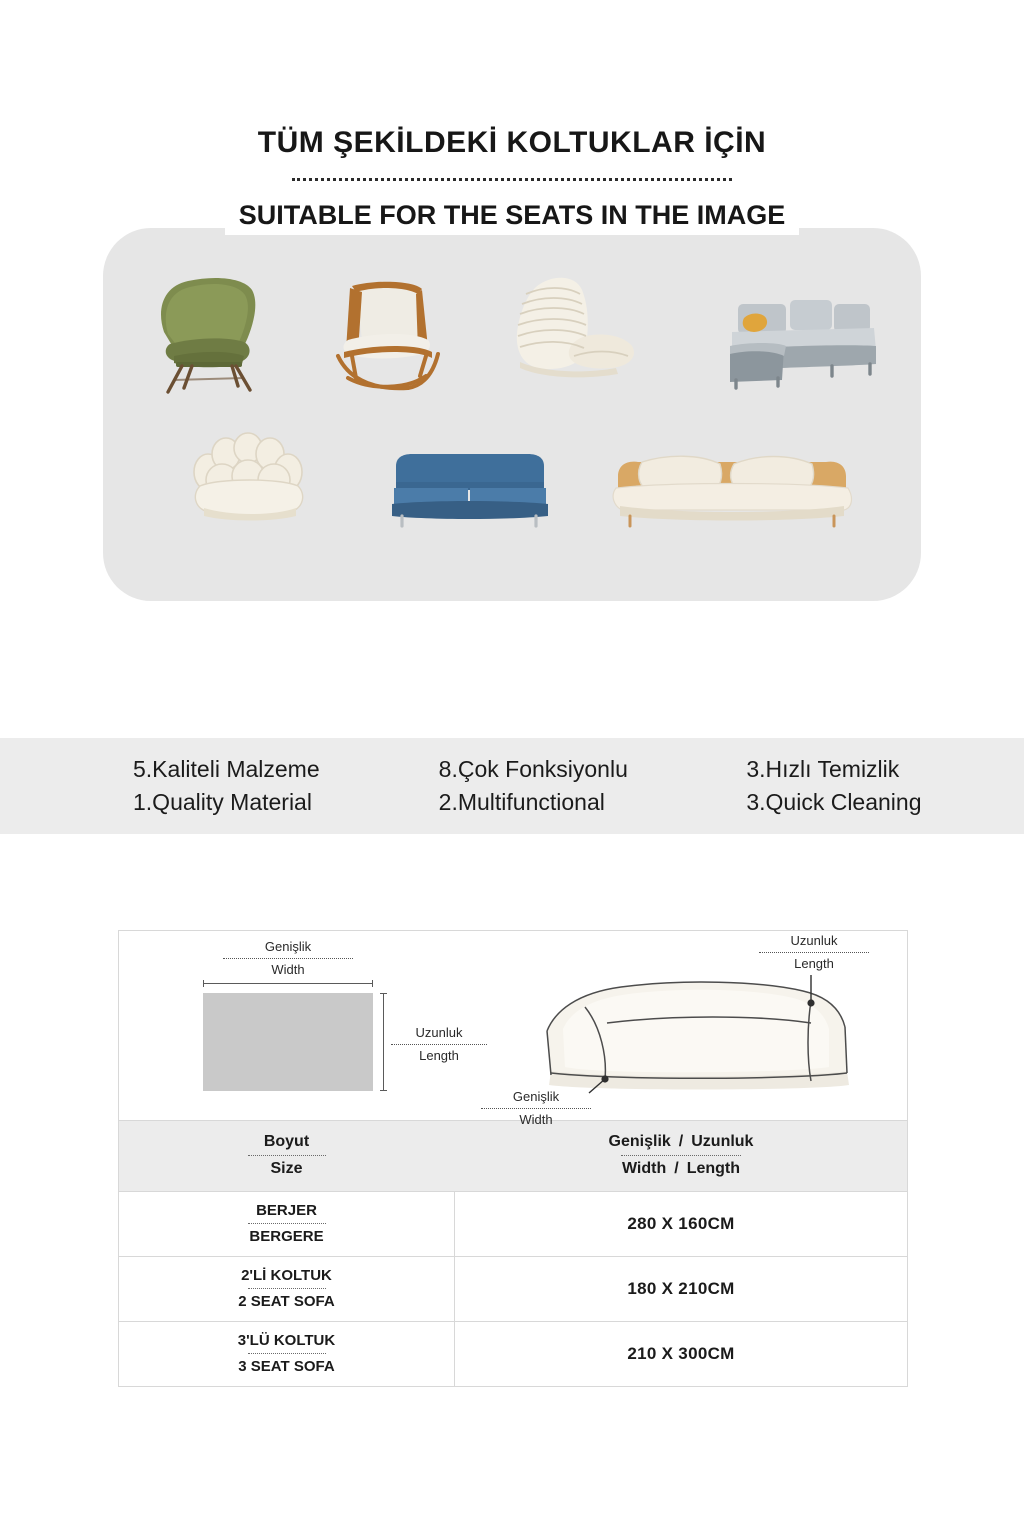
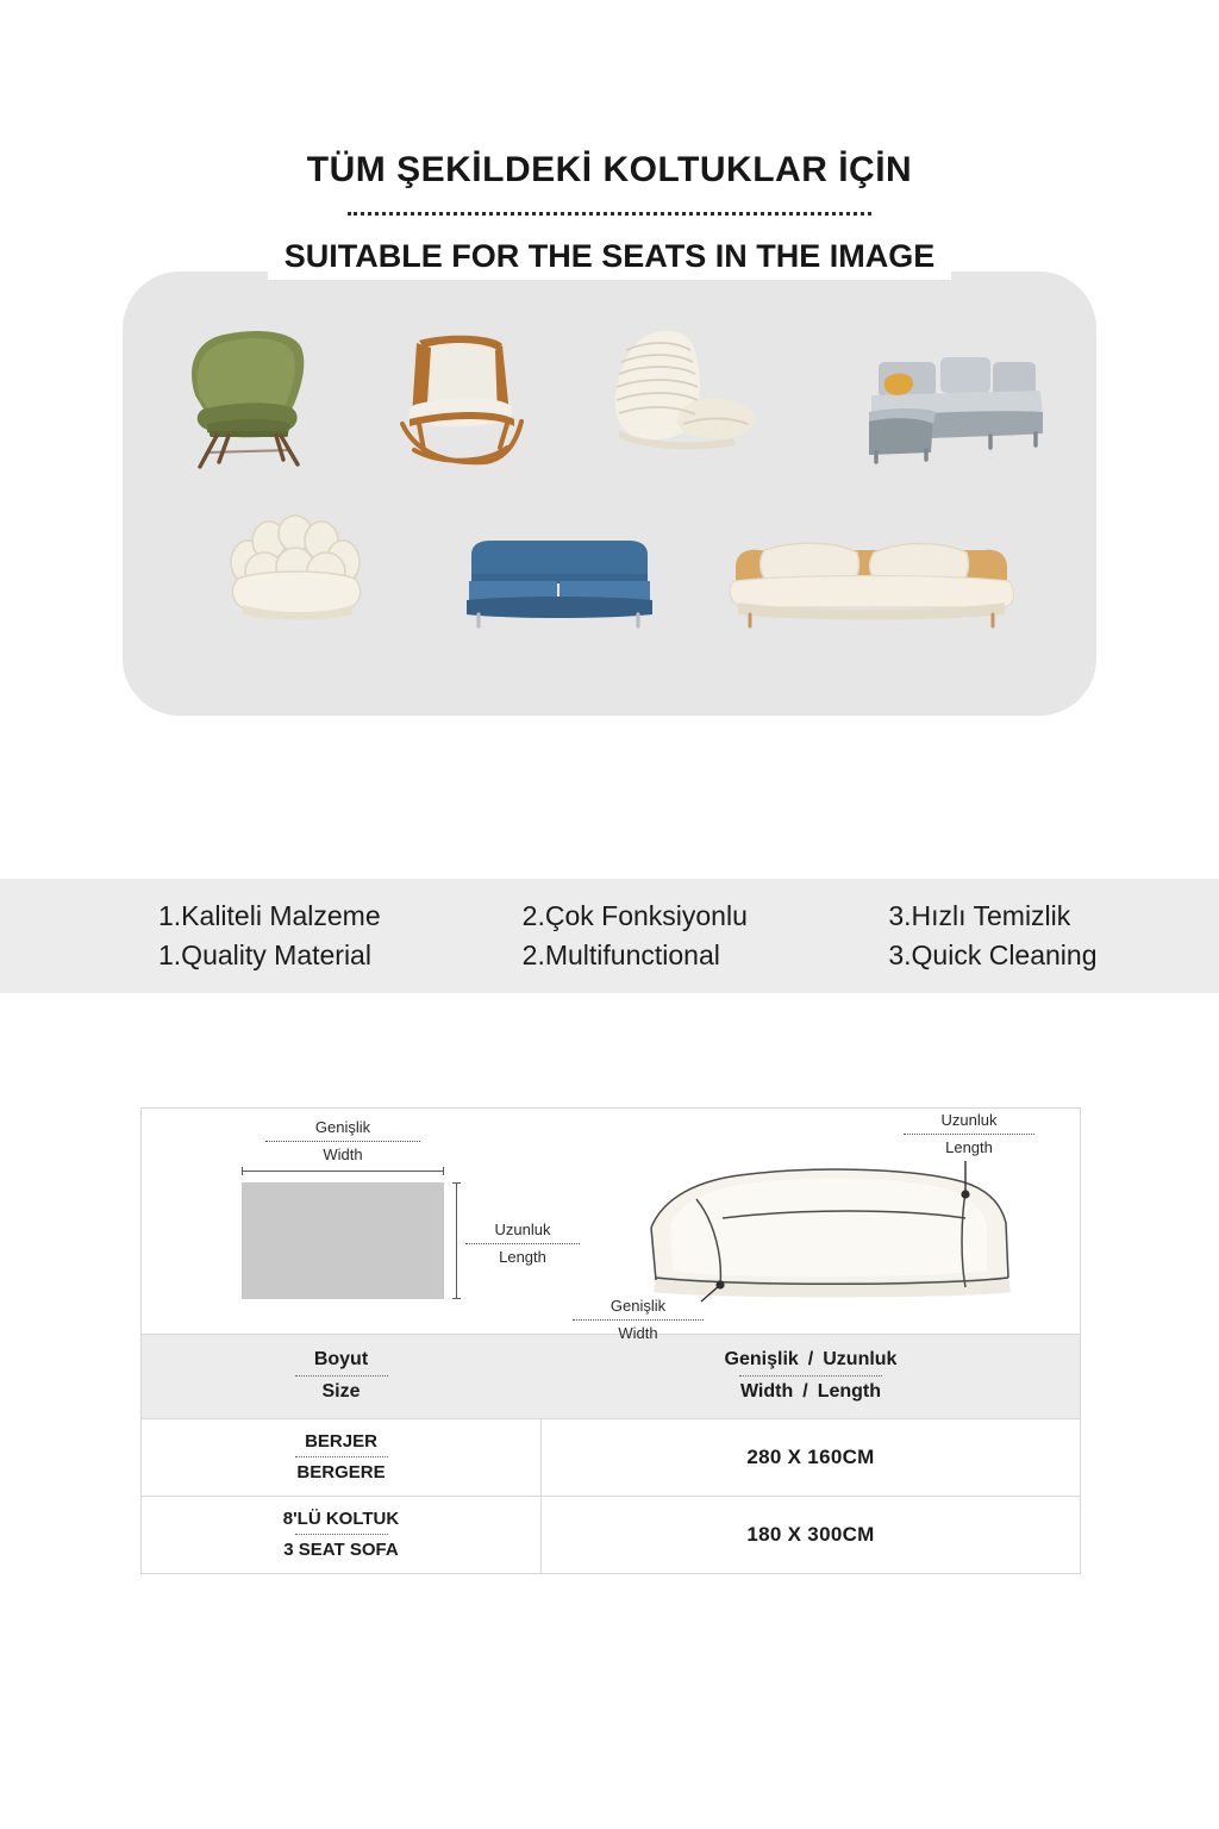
  TÜM ŞEKİLDEKİ KOLTUKLAR İÇİN
  SUITABLE FOR THE SEATS IN THE IMAGE
- 5.Kaliteli Malzeme
+ 1.Kaliteli Malzeme
  1.Quality Material
- 8.Çok Fonksiyonlu
+ 2.Çok Fonksiyonlu
  2.Multifunctional
  3.Hızlı Temizlik
  3.Quick Cleaning
  Genişlik Width
  Uzunluk Length
  Uzunluk Length
  Genişlik Width
  Boyut
  Size
  Genişlik
  /
  Uzunluk
  Width
  /
  Length
  BERJER
  BERGERE
  280 X 160CM
- 2'Lİ KOLTUK
- 2 SEAT SOFA
- 180 X 210CM
- 3'LÜ KOLTUK
+ 8'LÜ KOLTUK
  3 SEAT SOFA
- 210 X 300CM
+ 180 X 300CM
